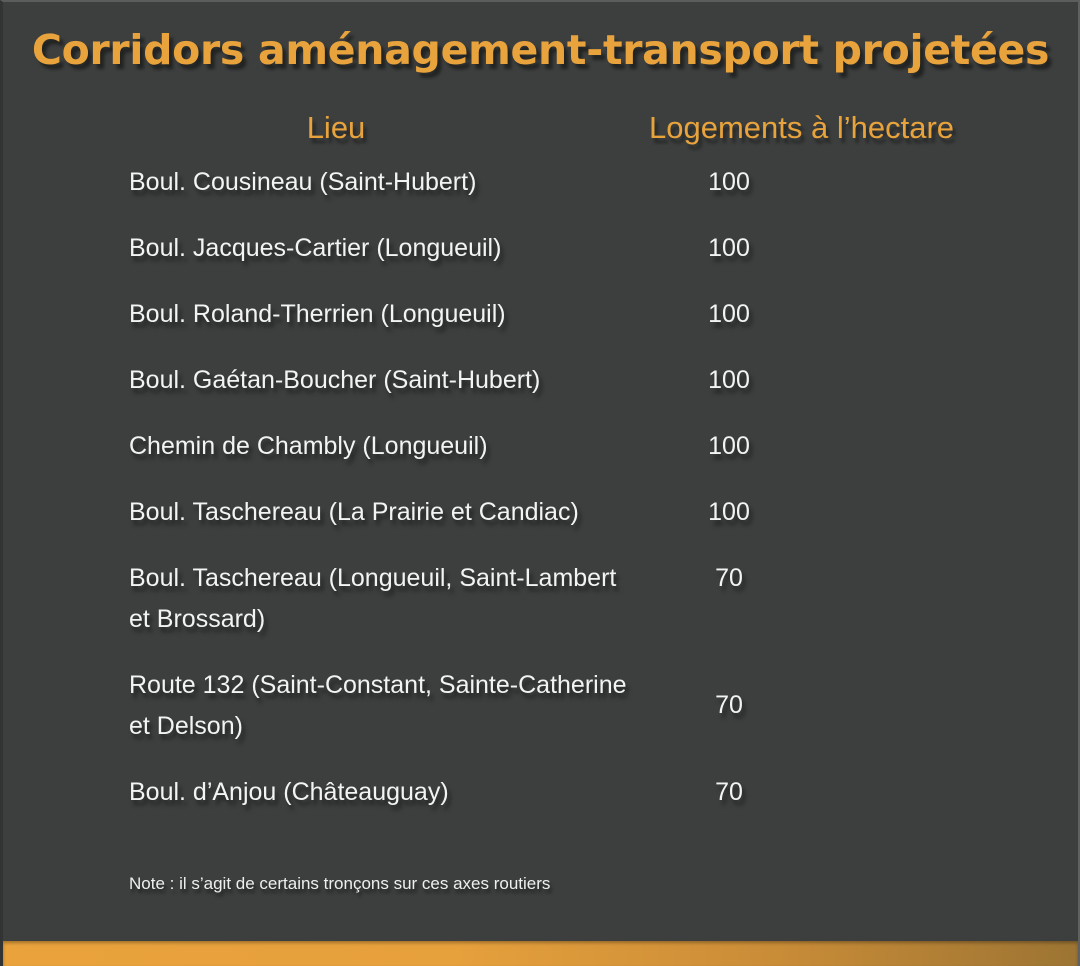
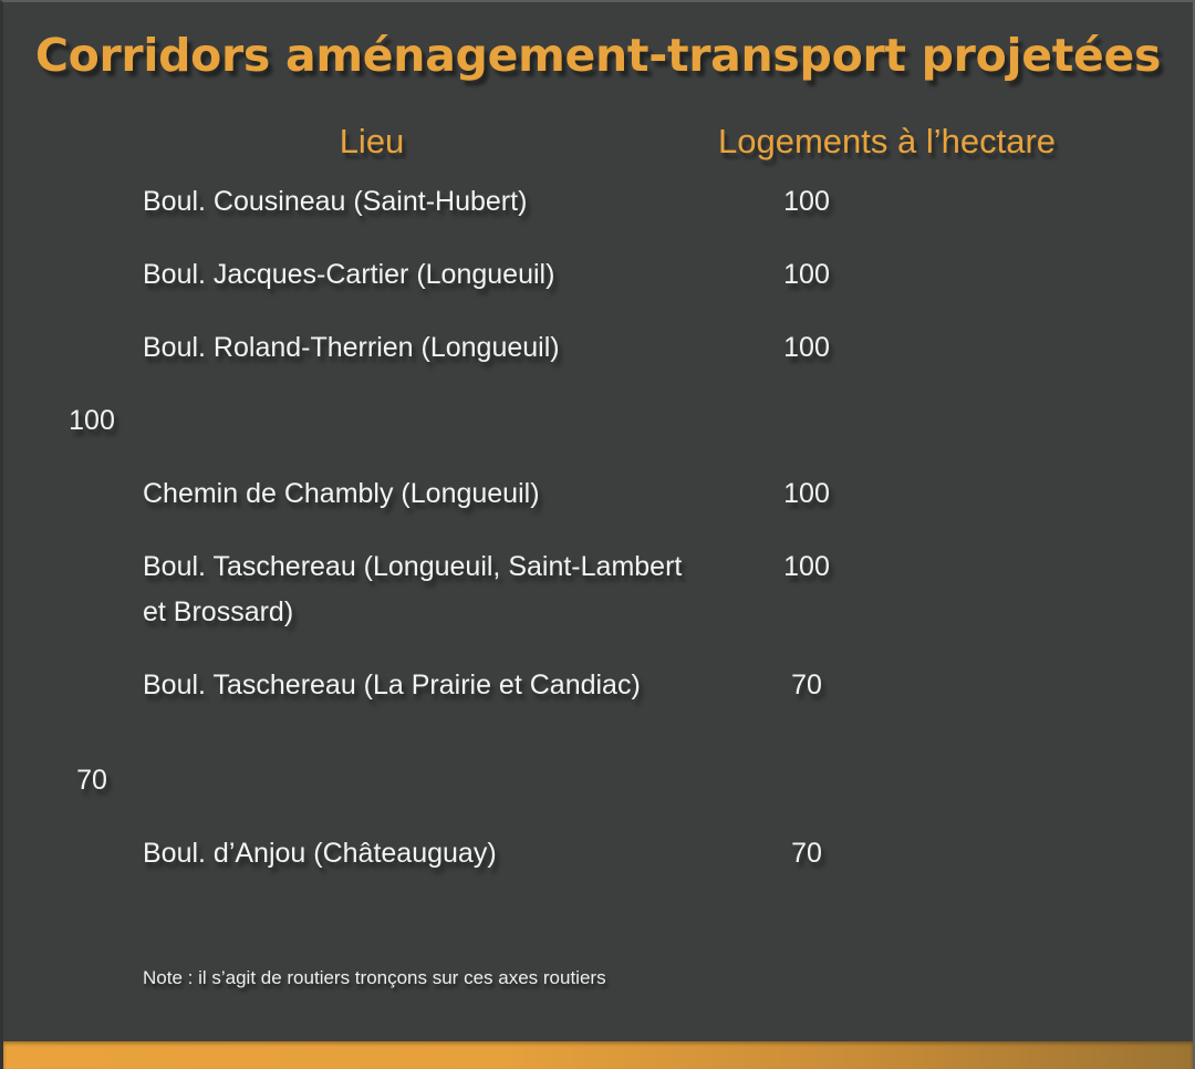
  Corridors aménagement-transport projetées
  Lieu
  Logements à l’hectare
  Boul. Cousineau (Saint-Hubert)
  100
  Boul. Jacques-Cartier (Longueuil)
  100
  Boul. Roland-Therrien (Longueuil)
  100
- Boul. Gaétan-Boucher (Saint-Hubert)
  100
  Chemin de Chambly (Longueuil)
  100
- Boul. Taschereau (La Prairie et Candiac)
+ Boul. Taschereau (Longueuil, Saint-Lambert et Brossard)
  100
- Boul. Taschereau (Longueuil, Saint-Lambert et Brossard)
+ Boul. Taschereau (La Prairie et Candiac)
  70
- Route 132 (Saint-Constant, Sainte-Catherine et Delson)
  70
  Boul. d’Anjou (Châteauguay)
  70
- Note : il s’agit de certains tronçons sur ces axes routiers
+ Note : il s’agit de routiers tronçons sur ces axes routiers
